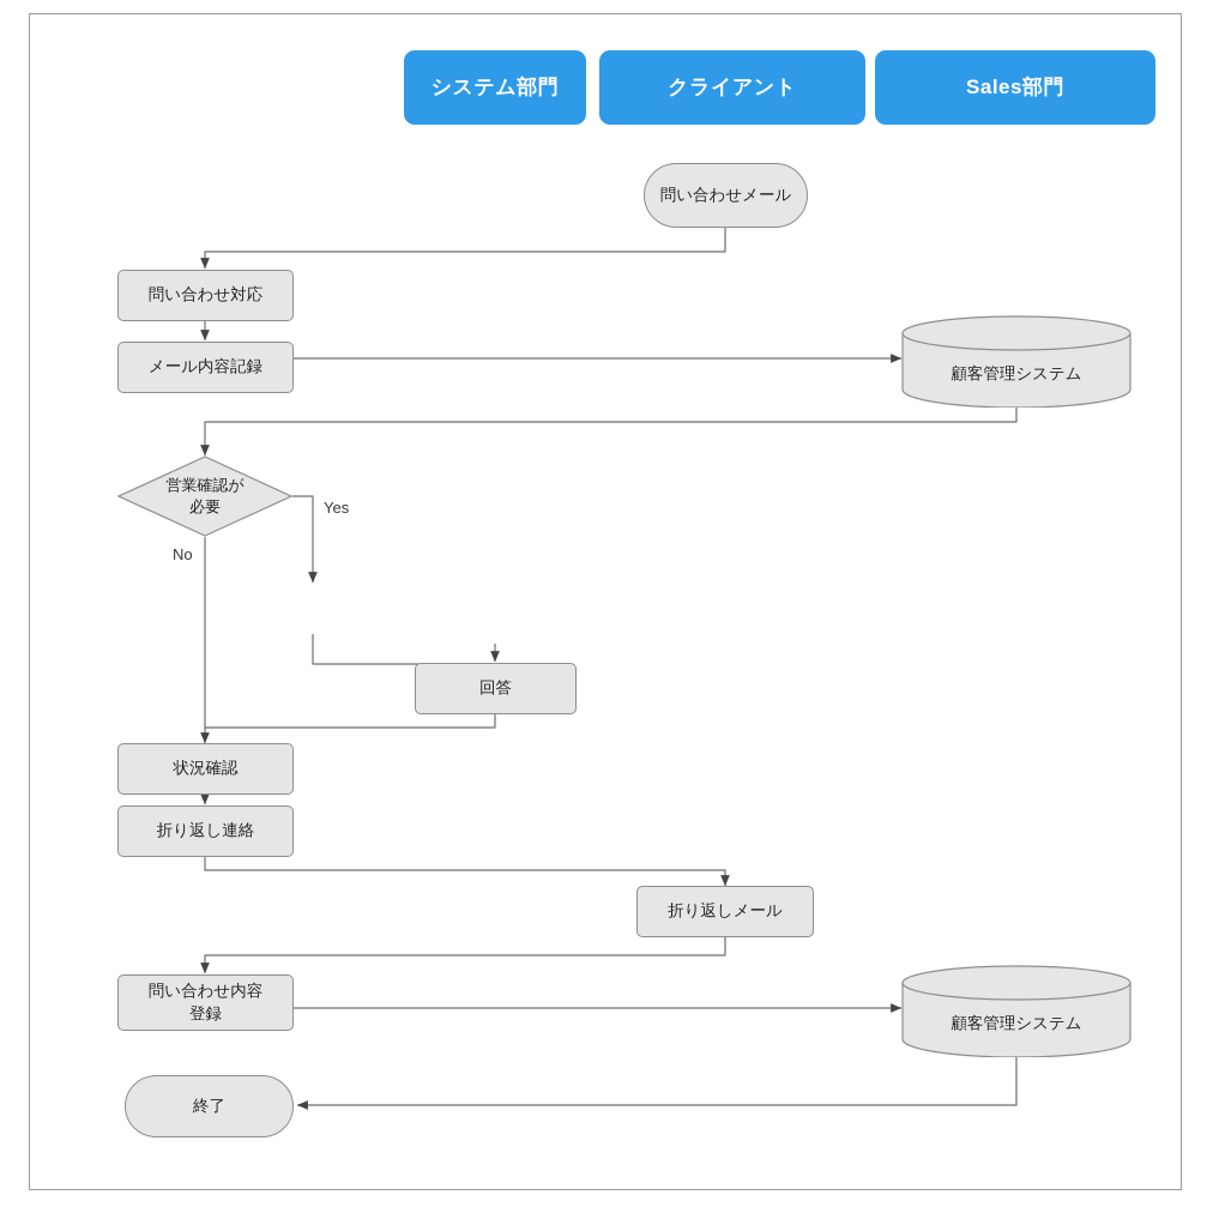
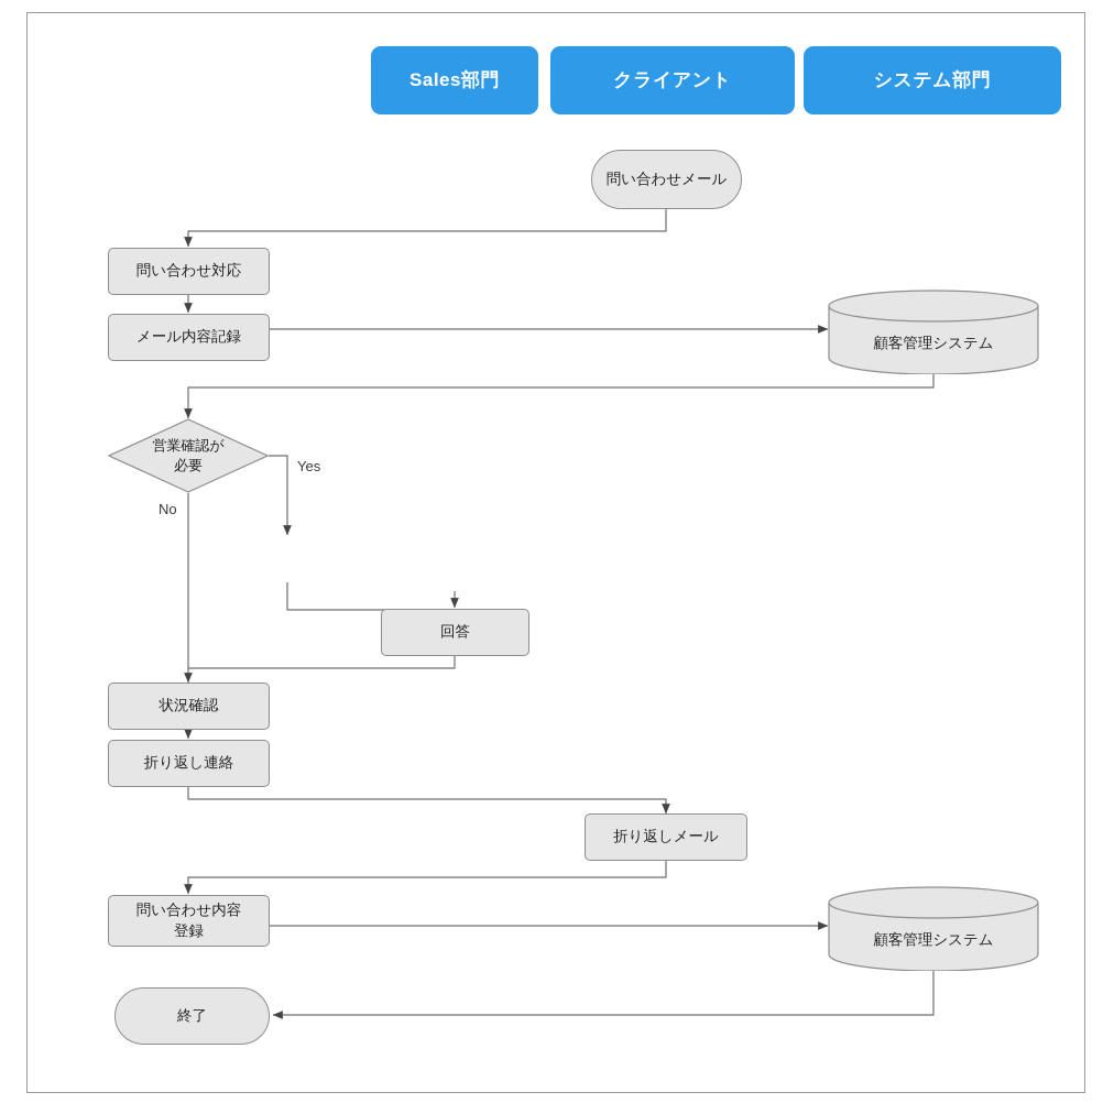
- システム部門
+ Sales部門
  クライアント
- Sales部門
+ システム部門
  Yes
  No
  問い合わせメール
  問い合わせ対応
  メール内容記録
  顧客管理システム
  営業確認が
  必要
  回答
  状況確認
  折り返し連絡
  折り返しメール
  問い合わせ内容
  登録
  顧客管理システム
  終了
